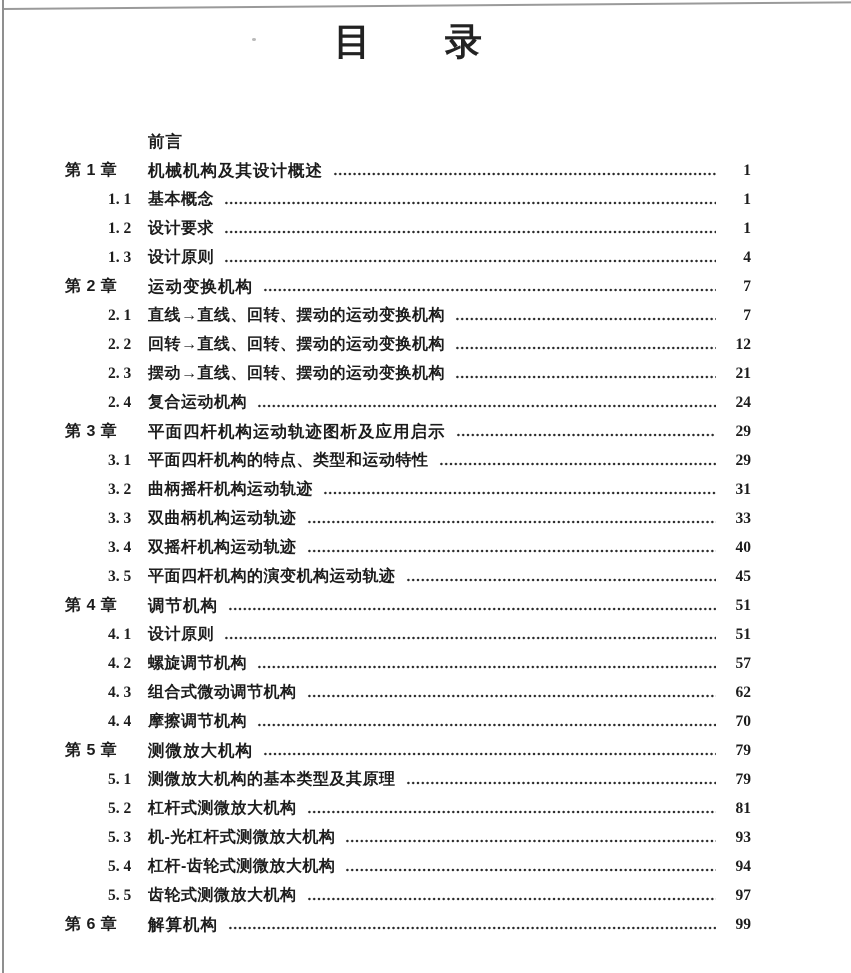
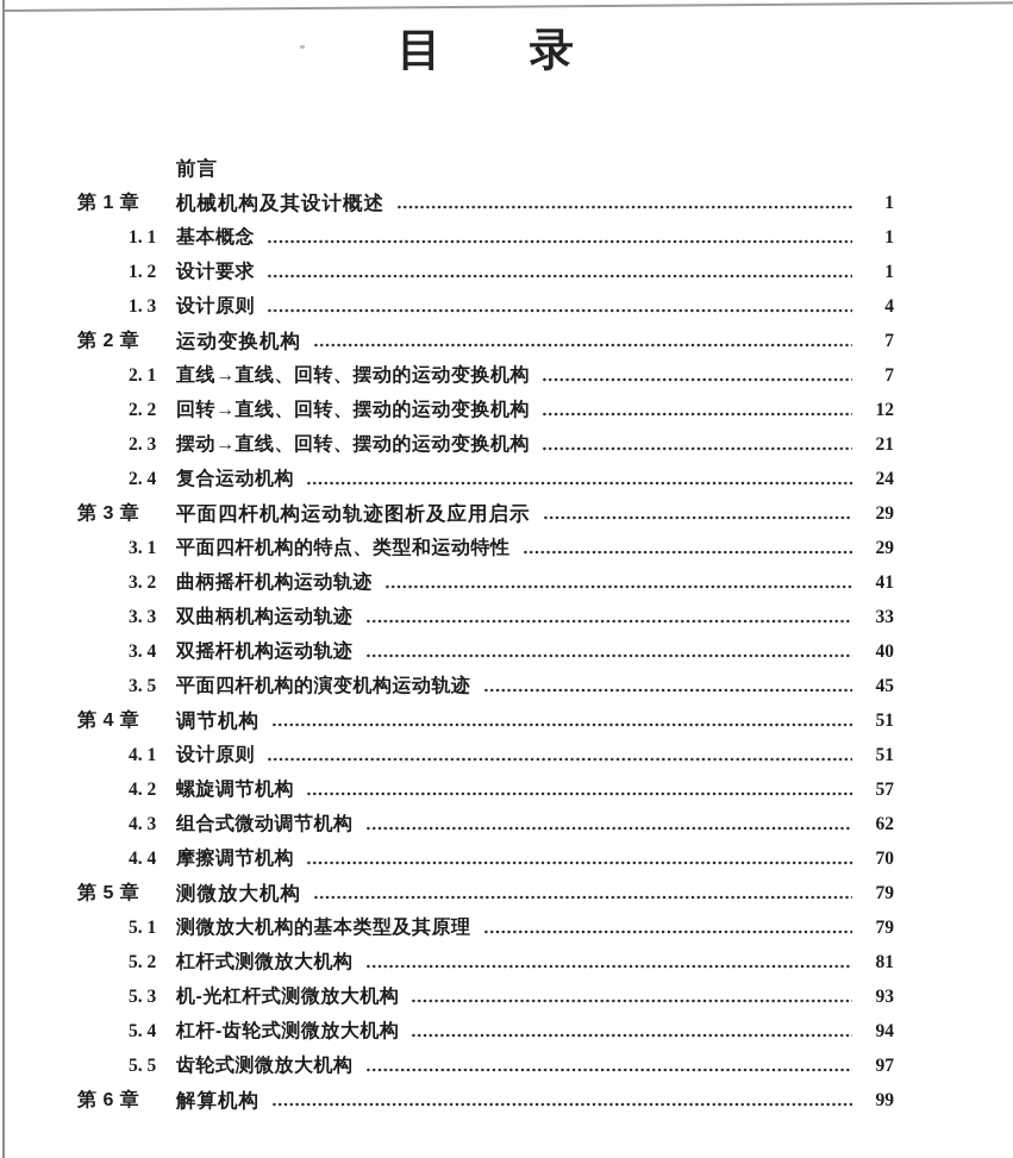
  目 录
  前言
  第 1 章
  机械机构及其设计概述
  1
  1. 1
  基本概念
  1
  1. 2
  设计要求
  1
  1. 3
  设计原则
  4
  第 2 章
  运动变换机构
  7
  2. 1
  直线→直线、回转、摆动的运动变换机构
  7
  2. 2
  回转→直线、回转、摆动的运动变换机构
  12
  2. 3
  摆动→直线、回转、摆动的运动变换机构
  21
  2. 4
  复合运动机构
  24
  第 3 章
  平面四杆机构运动轨迹图析及应用启示
  29
  3. 1
  平面四杆机构的特点、类型和运动特性
  29
  3. 2
  曲柄摇杆机构运动轨迹
- 31
+ 41
  3. 3
  双曲柄机构运动轨迹
  33
  3. 4
  双摇杆机构运动轨迹
  40
  3. 5
  平面四杆机构的演变机构运动轨迹
  45
  第 4 章
  调节机构
  51
  4. 1
  设计原则
  51
  4. 2
  螺旋调节机构
  57
  4. 3
  组合式微动调节机构
  62
  4. 4
  摩擦调节机构
  70
  第 5 章
  测微放大机构
  79
  5. 1
  测微放大机构的基本类型及其原理
  79
  5. 2
  杠杆式测微放大机构
  81
  5. 3
  机-光杠杆式测微放大机构
  93
  5. 4
  杠杆-齿轮式测微放大机构
  94
  5. 5
  齿轮式测微放大机构
  97
  第 6 章
  解算机构
  99
